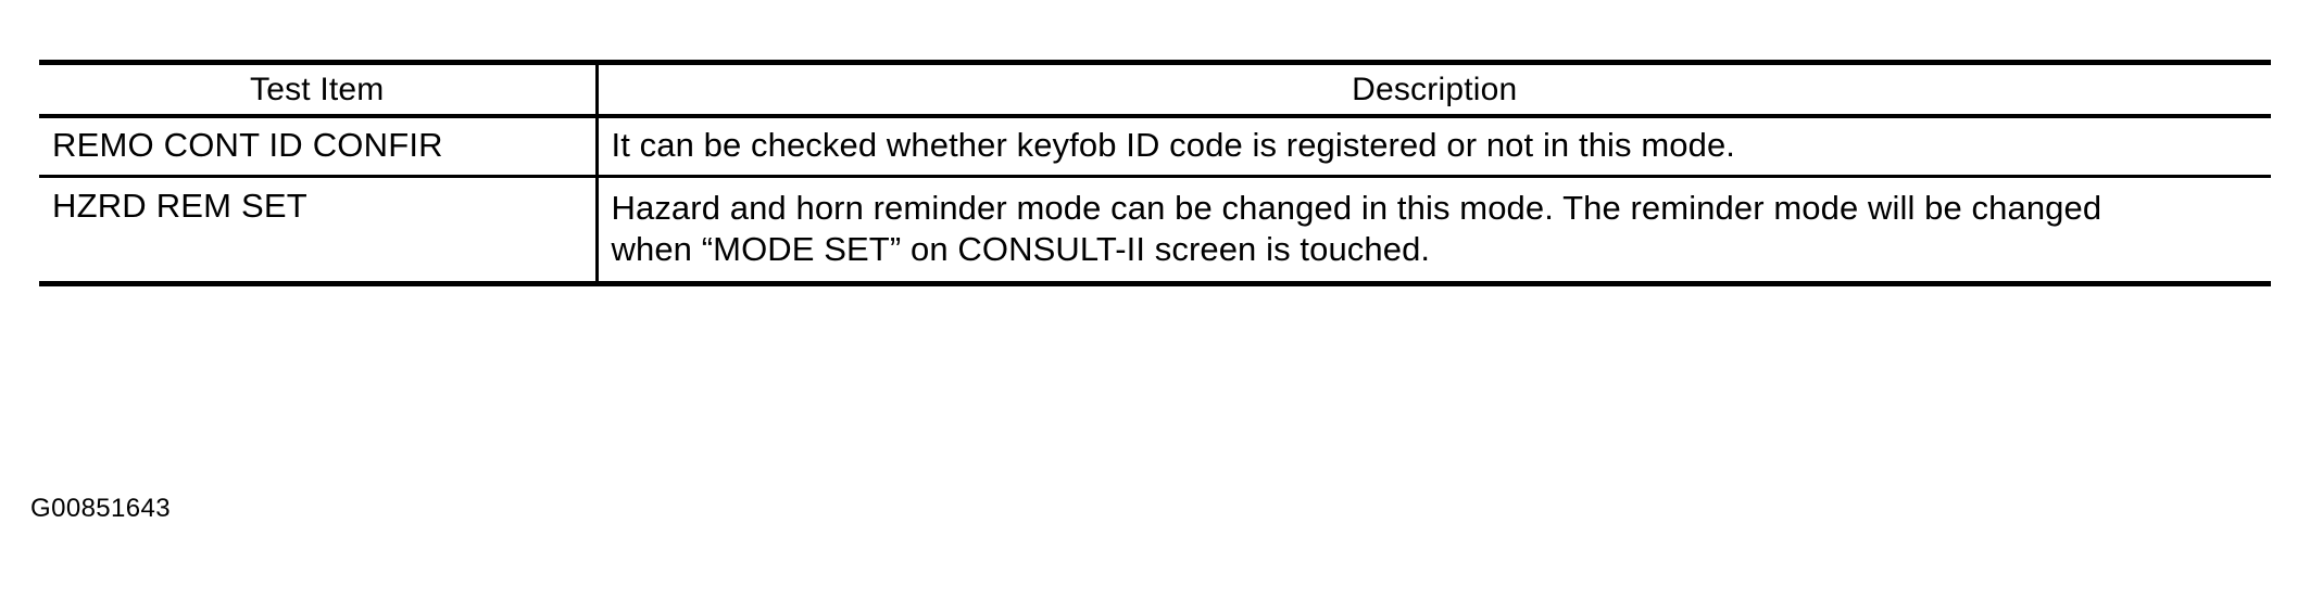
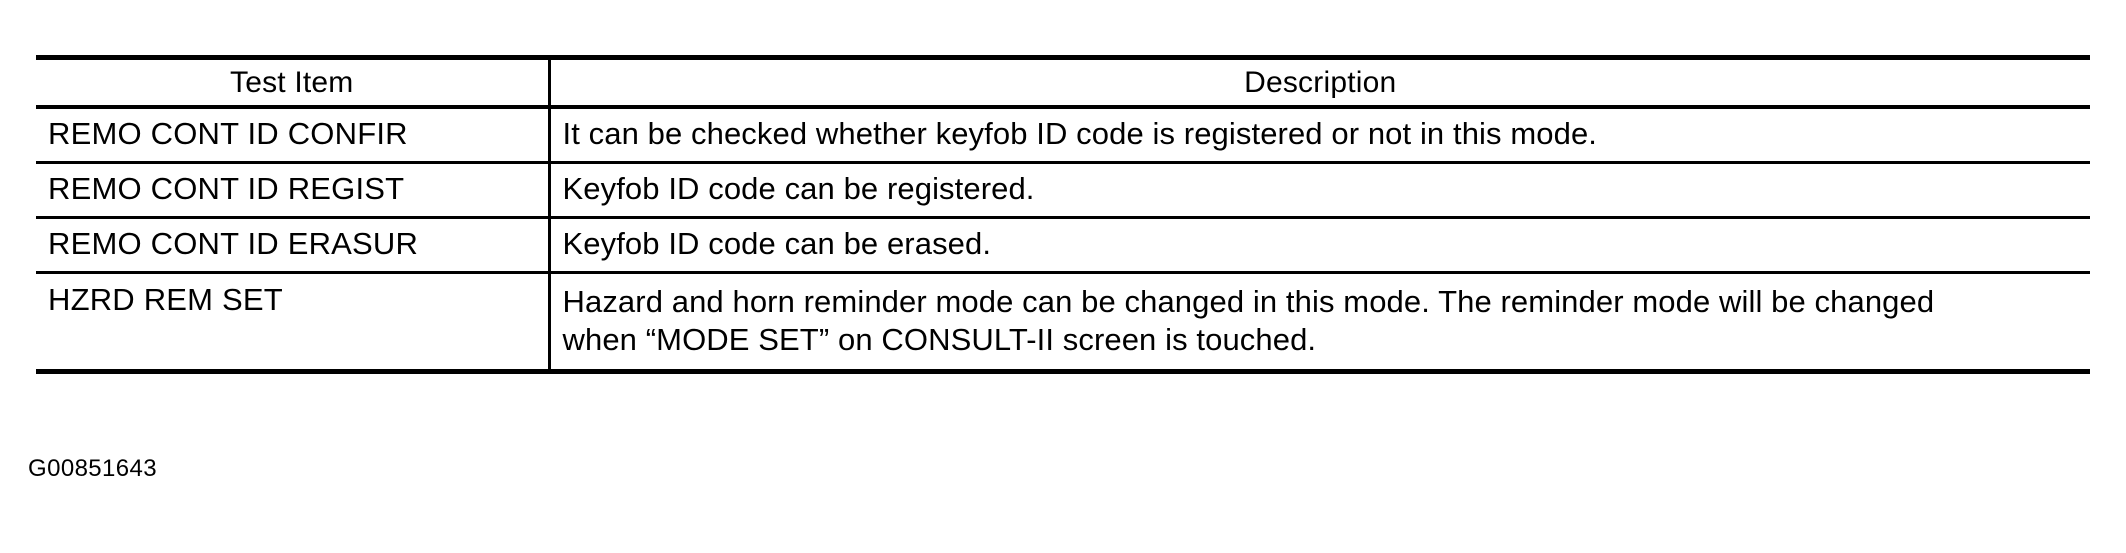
  Test Item	Description
  REMO CONT ID CONFIR	It can be checked whether keyfob ID code is registered or not in this mode.
+ REMO CONT ID REGIST	Keyfob ID code can be registered.
+ REMO CONT ID ERASUR	Keyfob ID code can be erased.
  HZRD REM SET	Hazard and horn reminder mode can be changed in this mode. The reminder mode will be changed when “MODE SET” on CONSULT-II screen is touched.
  G00851643
